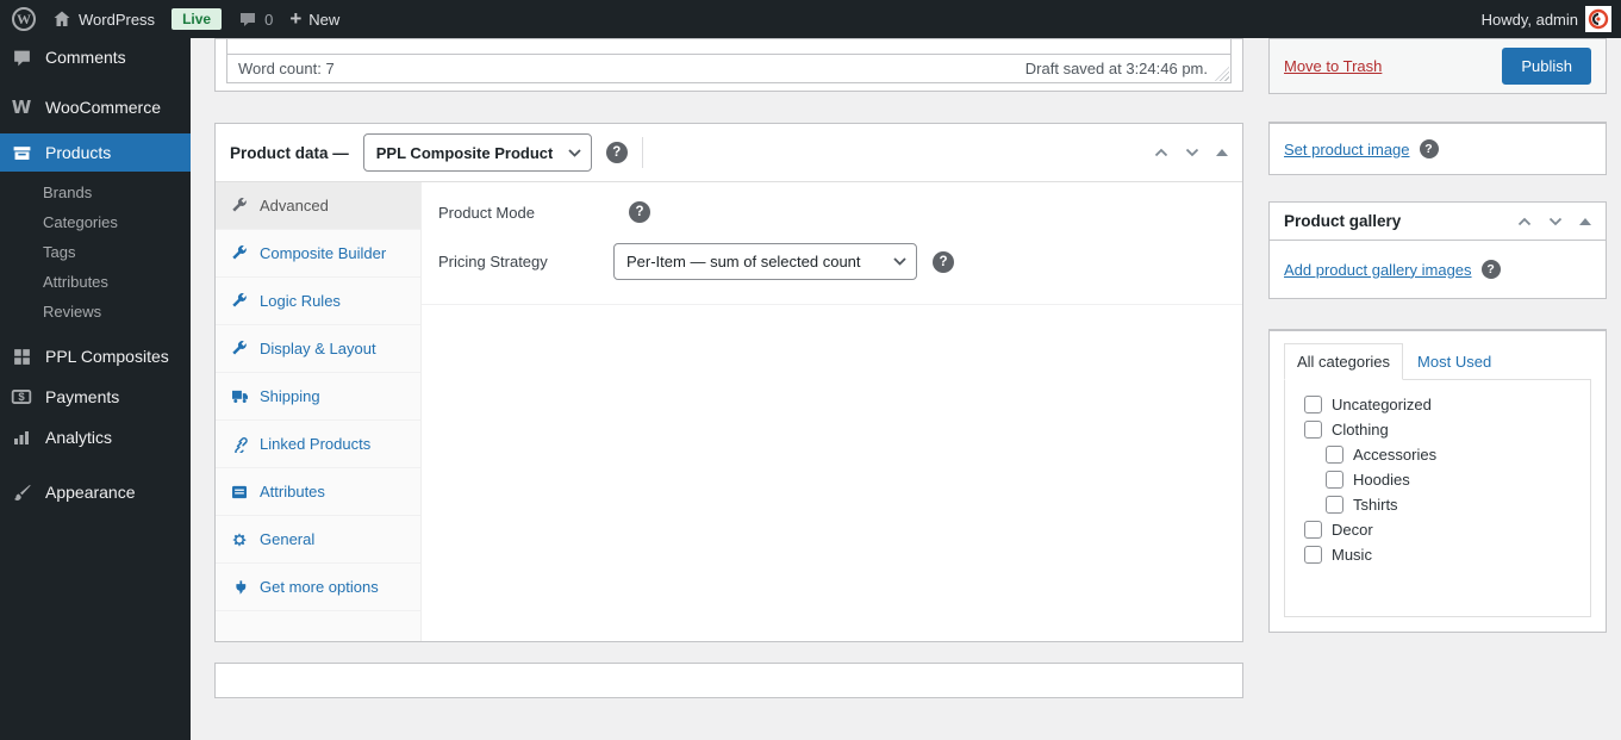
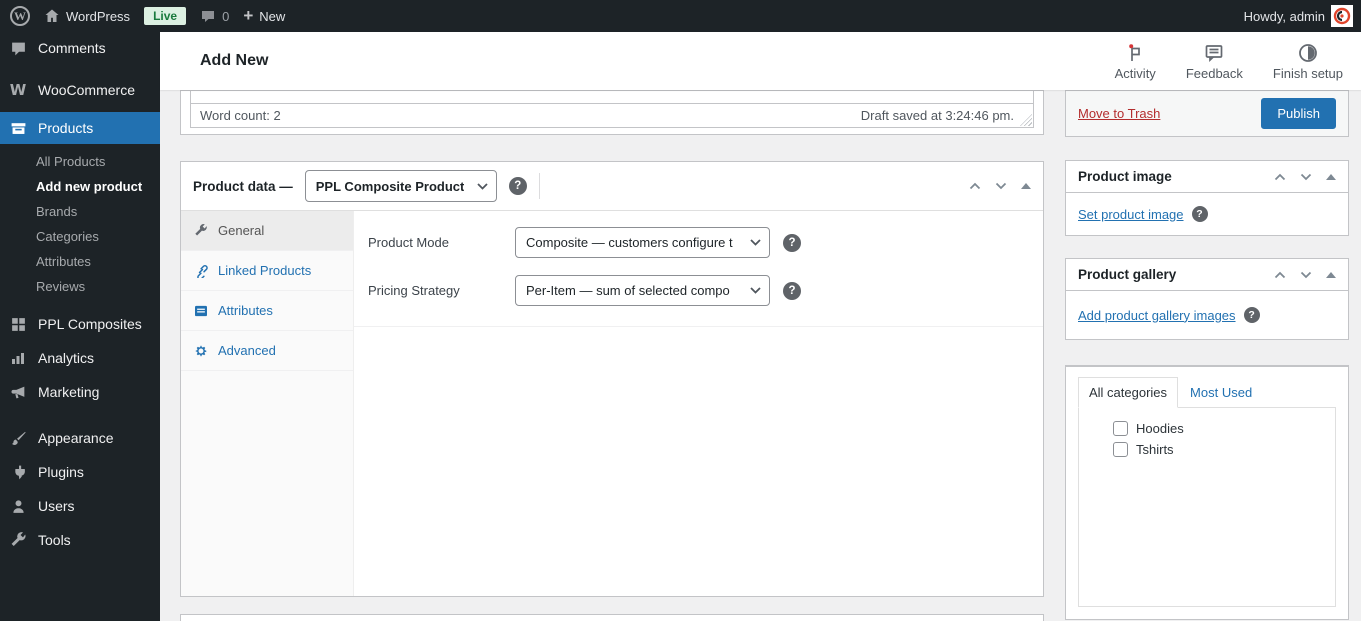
  W
  WordPress
  Live
  0
  +
  New
  Howdy, admin
  Comments
  W
  WooCommerce
  Products
+ All Products
+ Add new product
  Brands
  Categories
- Tags
  Attributes
  Reviews
  PPL Composites
- $
- Payments
  Analytics
+ Marketing
  Appearance
+ Plugins
+ Users
+ Tools
+ Add New
+ Activity
+ Feedback
+ Finish setup
- Word count: 7
+ Word count: 2
  Draft saved at 3:24:46 pm.
  Product data —
  PPL Composite Product
  ?
- Advanced
+ General
- Composite Builder
- Logic Rules
- Display & Layout
- Shipping
  Linked Products
  Attributes
- General
+ Advanced
- Get more options
  Product Mode
+ Composite — customers configure t
  ?
  Pricing Strategy
- Per-Item — sum of selected count
+ Per-Item — sum of selected compo
  ?
  Move to Trash
  Publish
+ Product image
  Set product image
  ?
  Product gallery
  Add product gallery images
  ?
  All categories
  Most Used
- Uncategorized
- Clothing
- Accessories
  Hoodies
  Tshirts
- Decor
- Music
